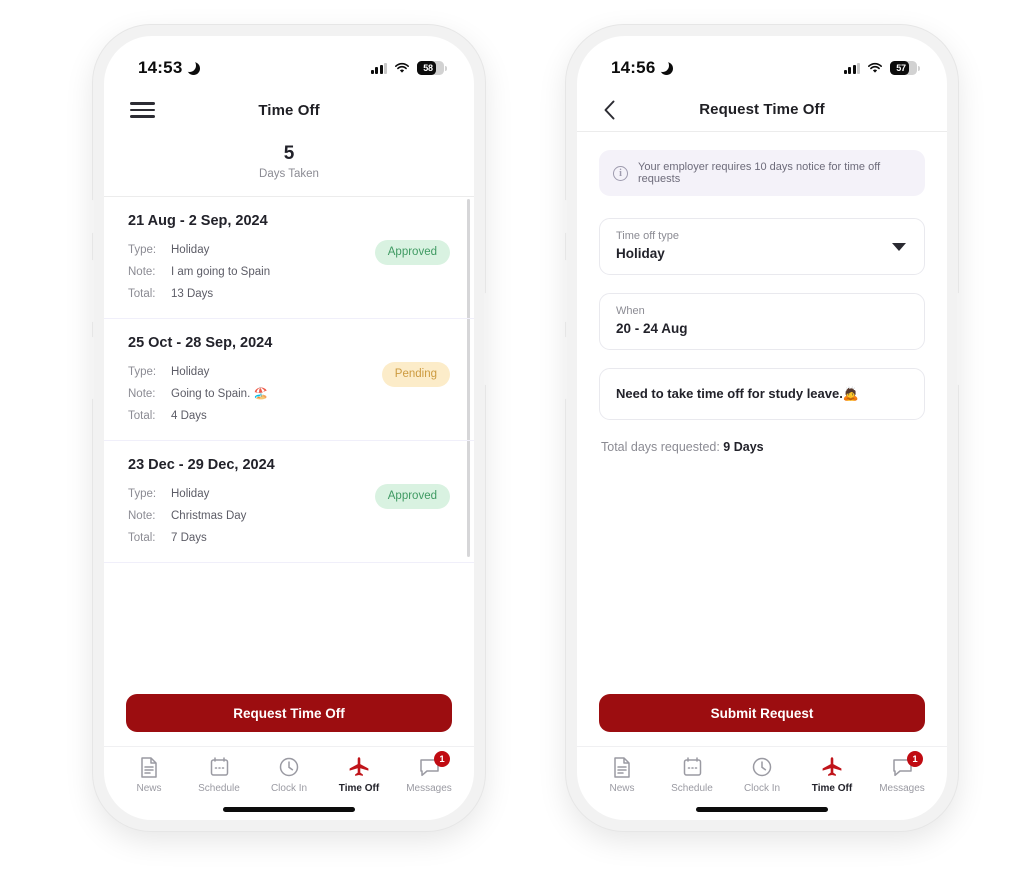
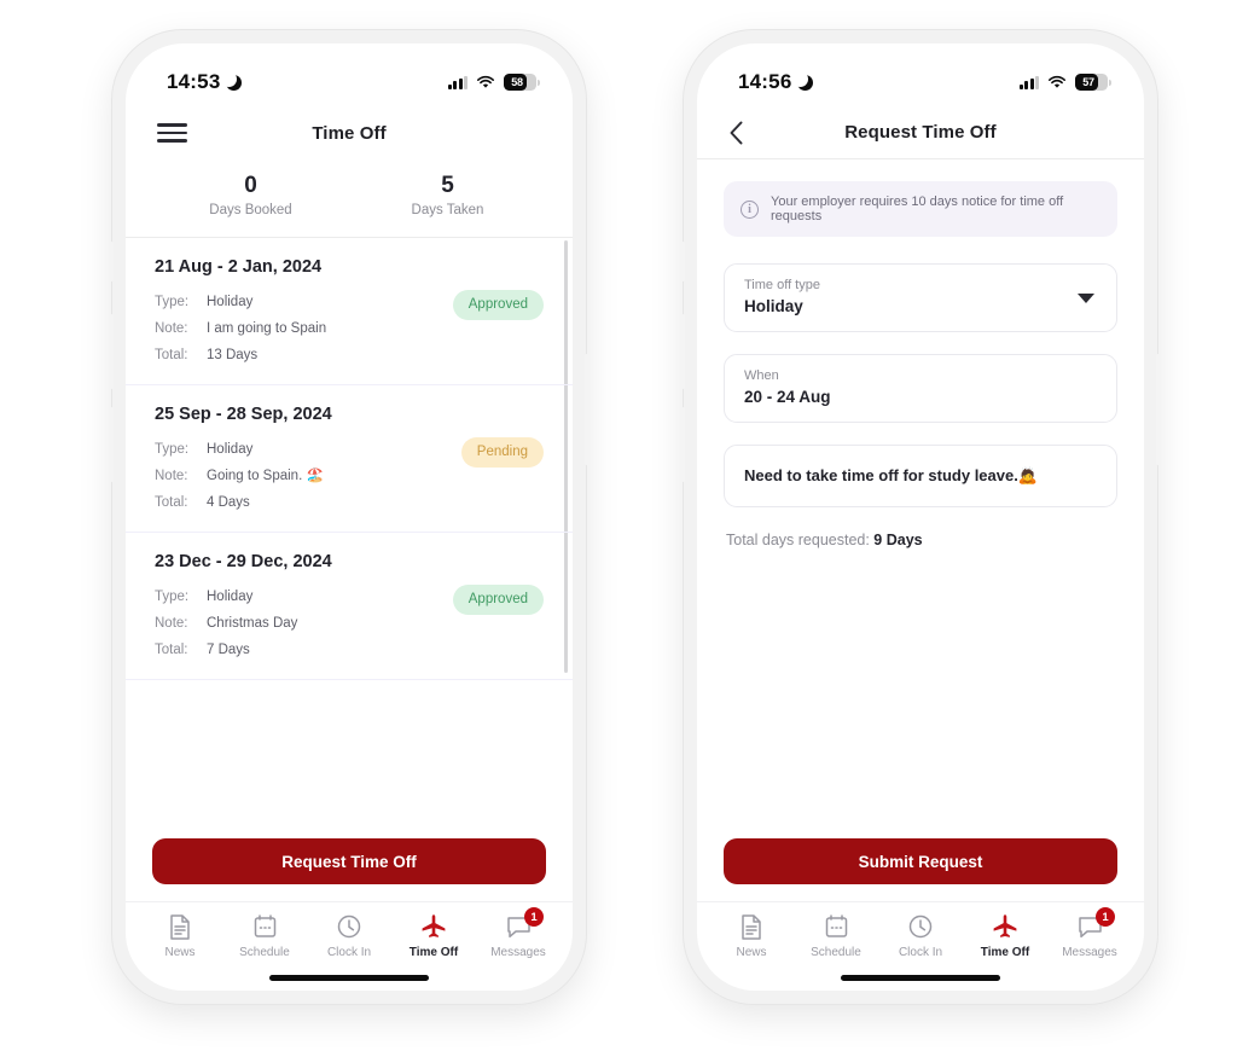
  14:53
  58
  Time Off
+ 0
+ Days Booked
  5
  Days Taken
- 21 Aug - 2 Sep, 2024
+ 21 Aug - 2 Jan, 2024
  Type:
  Holiday
  Note:
  I am going to Spain
  Total:
  13 Days
  Approved
- 25 Oct - 28 Sep, 2024
+ 25 Sep - 28 Sep, 2024
  Type:
  Holiday
  Note:
  Going to Spain. 🏖️
  Total:
  4 Days
  Pending
  23 Dec - 29 Dec, 2024
  Type:
  Holiday
  Note:
  Christmas Day
  Total:
  7 Days
  Approved
  Request Time Off
  News
  Schedule
  Clock In
  Time Off
  1
  Messages
  14:56
  57
  Request Time Off
  i
  Your employer requires 10 days notice for time off requests
  Time off type
  Holiday
  When
  20 - 24 Aug
  Need to take time off for study leave.🙇
  Total days requested: 9 Days
  Submit Request
  News
  Schedule
  Clock In
  Time Off
  1
  Messages
